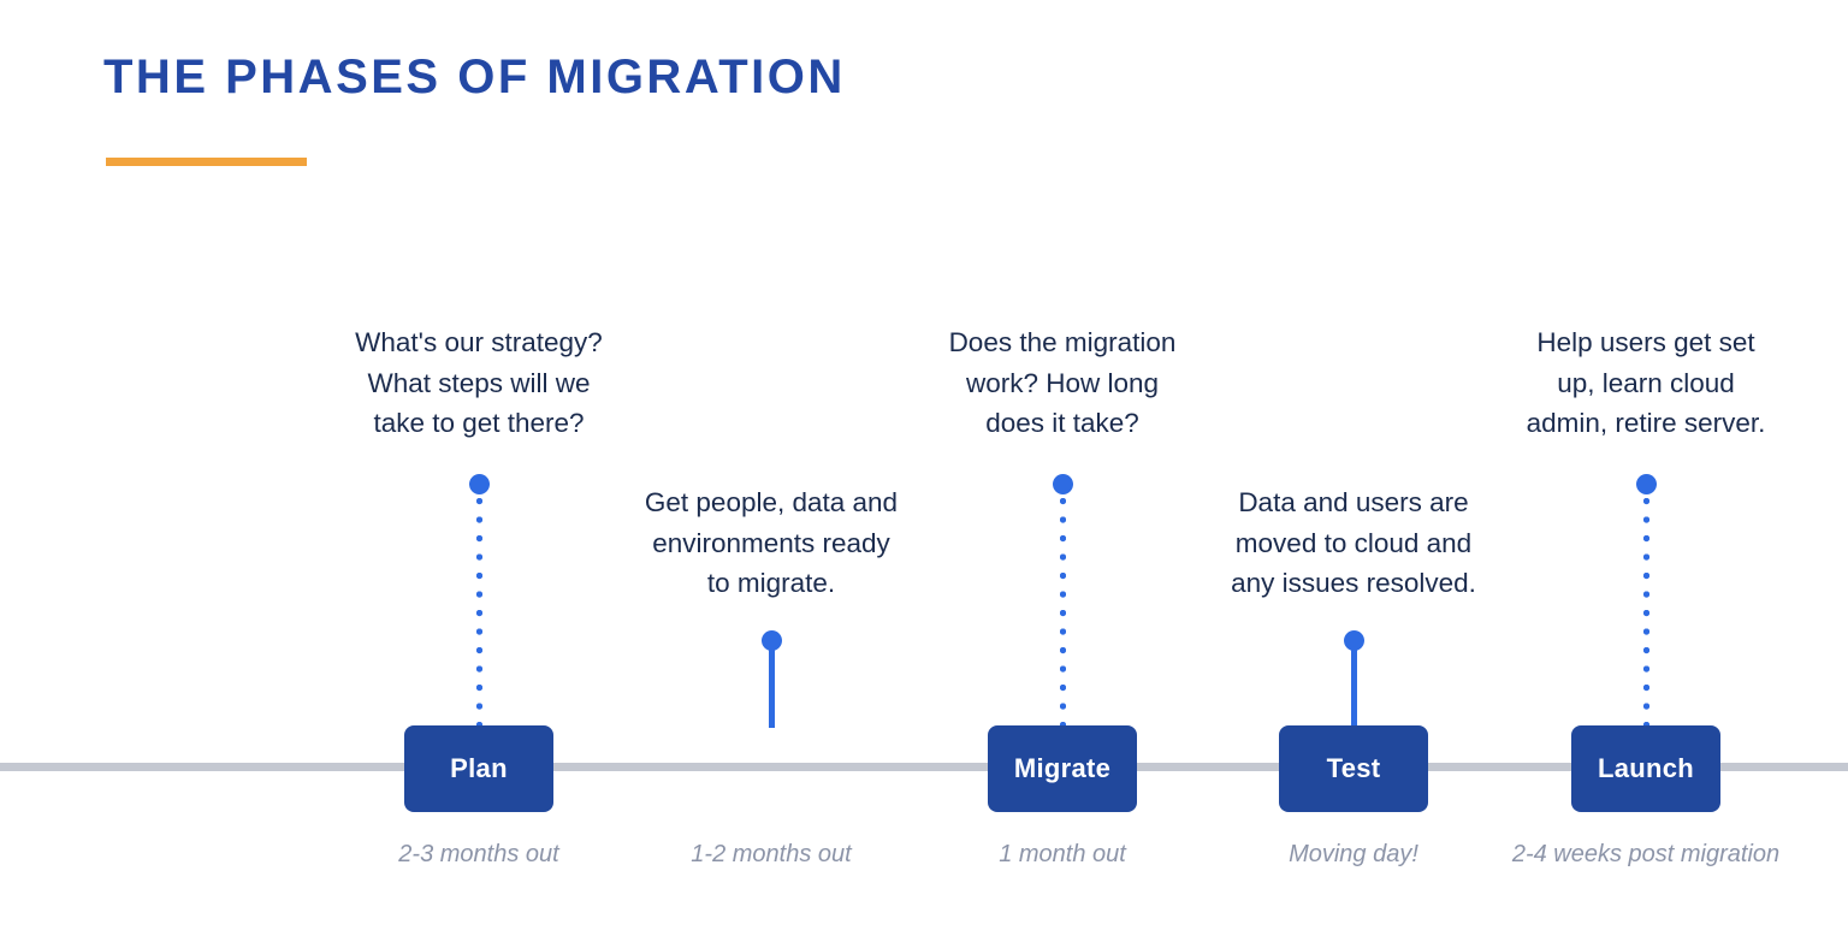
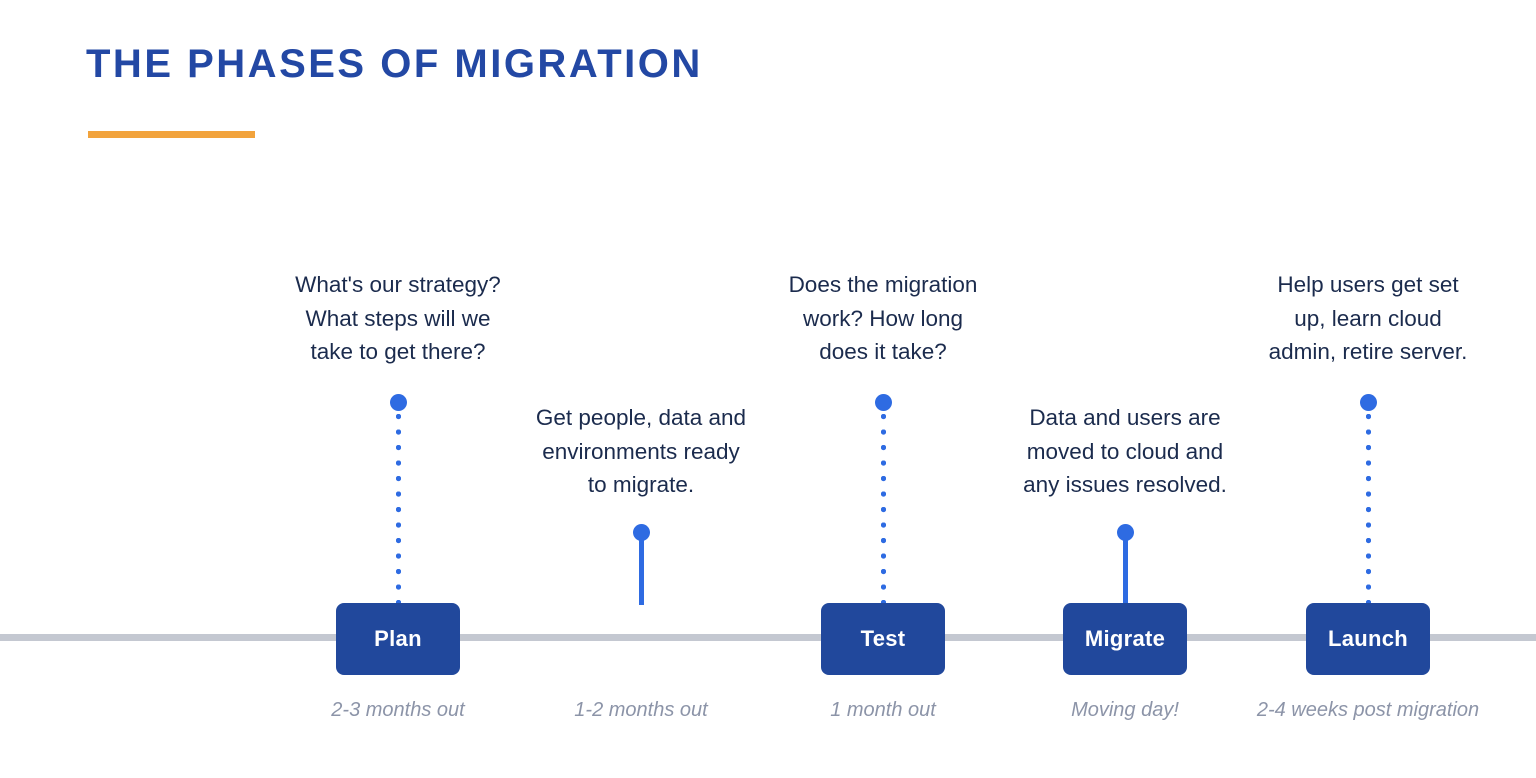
  THE PHASES OF MIGRATION
  What's our strategy?
  What steps will we
  take to get there?
  Plan
  2-3 months out
  Get people, data and
  environments ready
  to migrate.
  1-2 months out
  Does the migration
  work? How long
  does it take?
- Migrate
+ Test
  1 month out
  Data and users are
  moved to cloud and
  any issues resolved.
- Test
+ Migrate
  Moving day!
  Help users get set
  up, learn cloud
  admin, retire server.
  Launch
  2-4 weeks post migration
